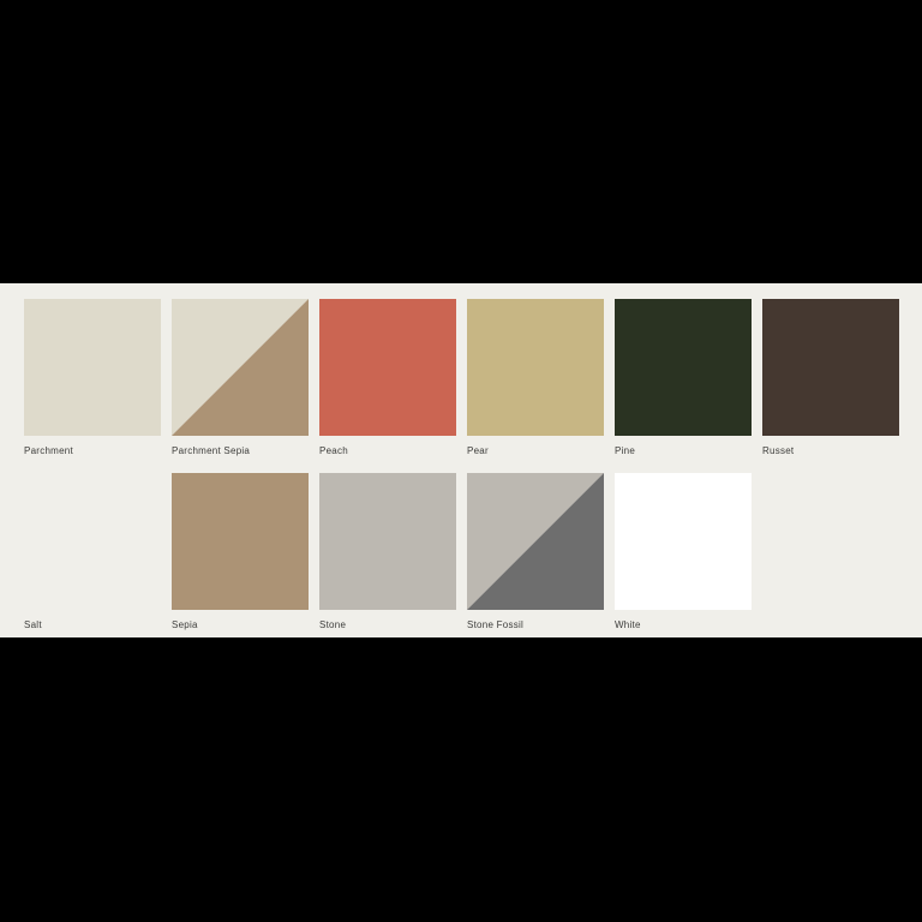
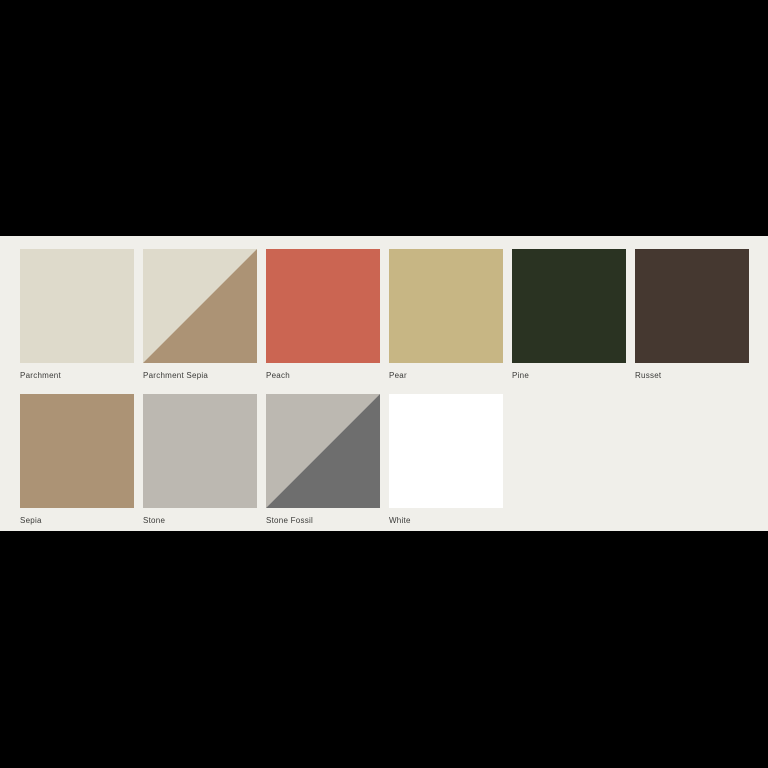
  Parchment
  Parchment Sepia
  Peach
  Pear
  Pine
  Russet
- Salt
  Sepia
  Stone
  Stone Fossil
  White
